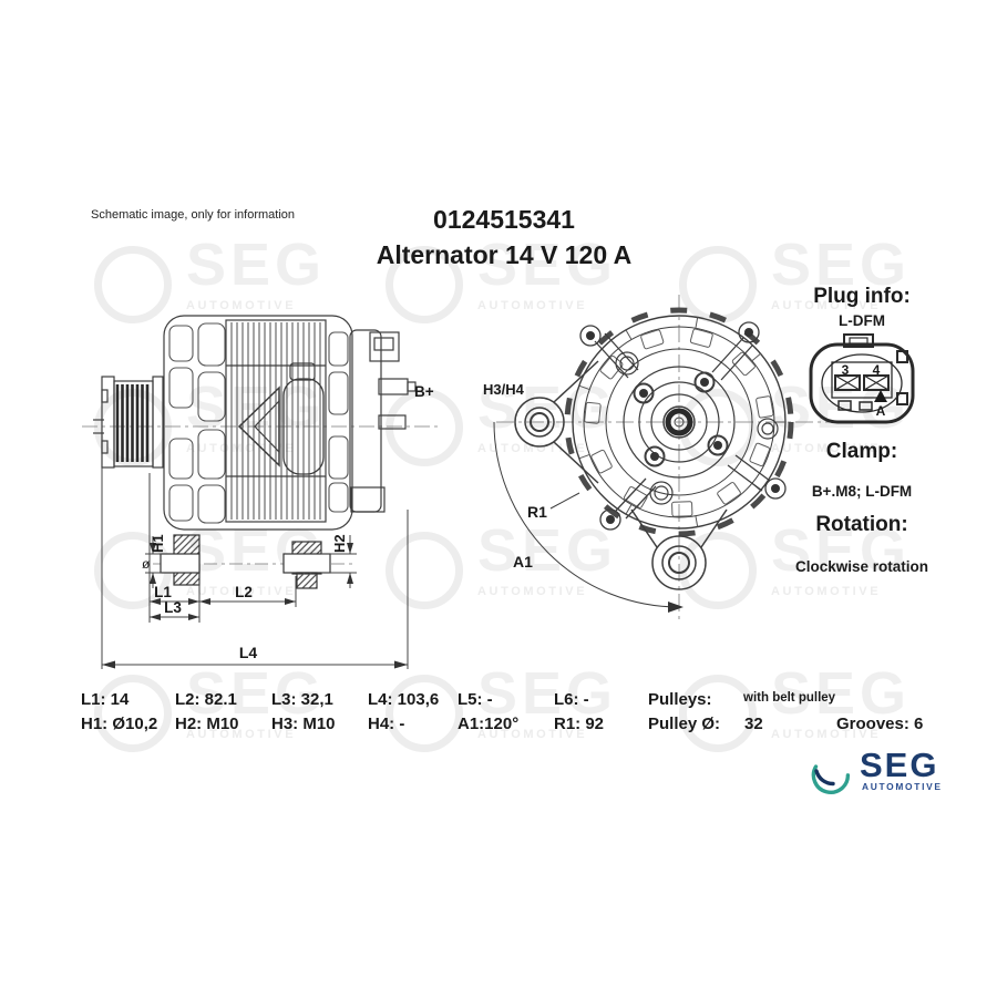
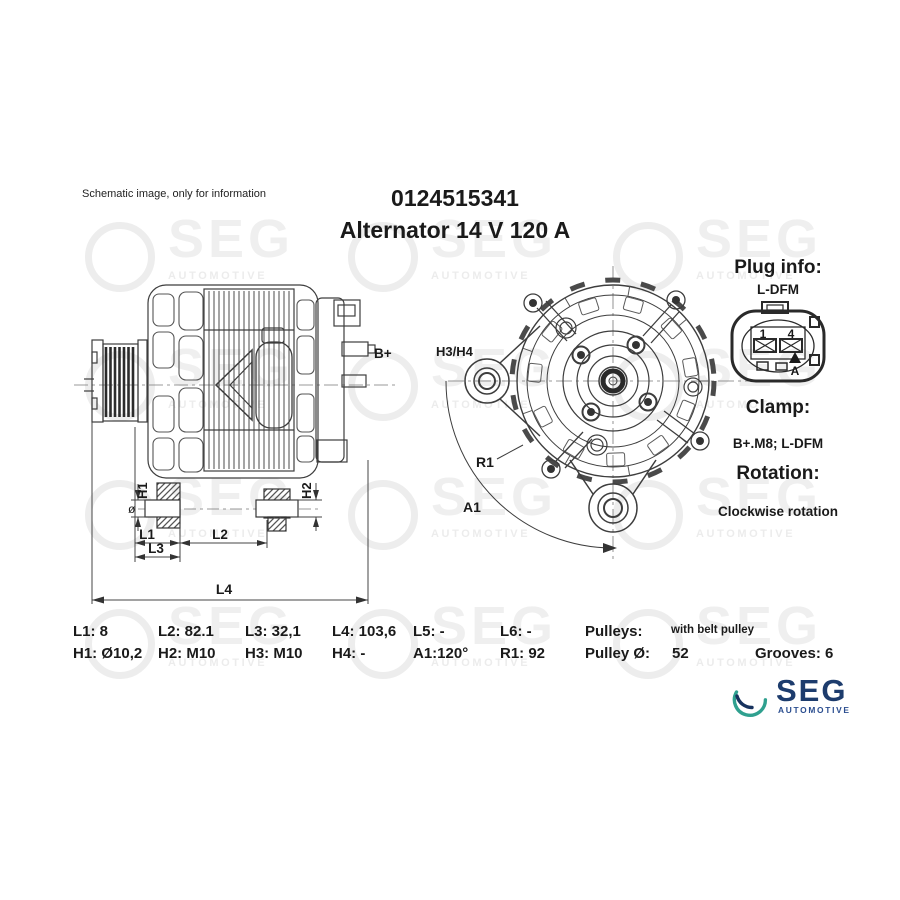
  SEG
  SEG
  AUTOMOTIVE
  SEG
  AUTOMOTE
  SEG
  AUTOMOTIVE
  AUTOMOTIVE
  SEG
  SEG
  SEG
  AUTOMOTIVE
  SEG
  AUTOMOTIVE
  SEG
  AUTOMOTIVE
  B+
  ø
  L1
  L2
  L3
  L4
  H3/H4
  R1
  A1
- 3
+ 1
  4
  A
  Schematic image, only for information
  0124515341
  Alternator 14 V 120 A
  Plug info:
  L-DFM
  Clamp:
  B+.M8; L-DFM
  Rotation:
  Clockwise rotation
- L1: 14
+ L1: 8
  L2: 82.1
  L3: 32,1
  L4: 103,6
  L5: -
  L6: -
  Pulleys:
  with belt pulley
  H1: Ø10,2
  H2: M10
  H3: M10
  H4: -
  A1:120°
  R1: 92
  Pulley Ø:
- 32
+ 52
  Grooves: 6
  SEG
  AUTOMOTIVE
